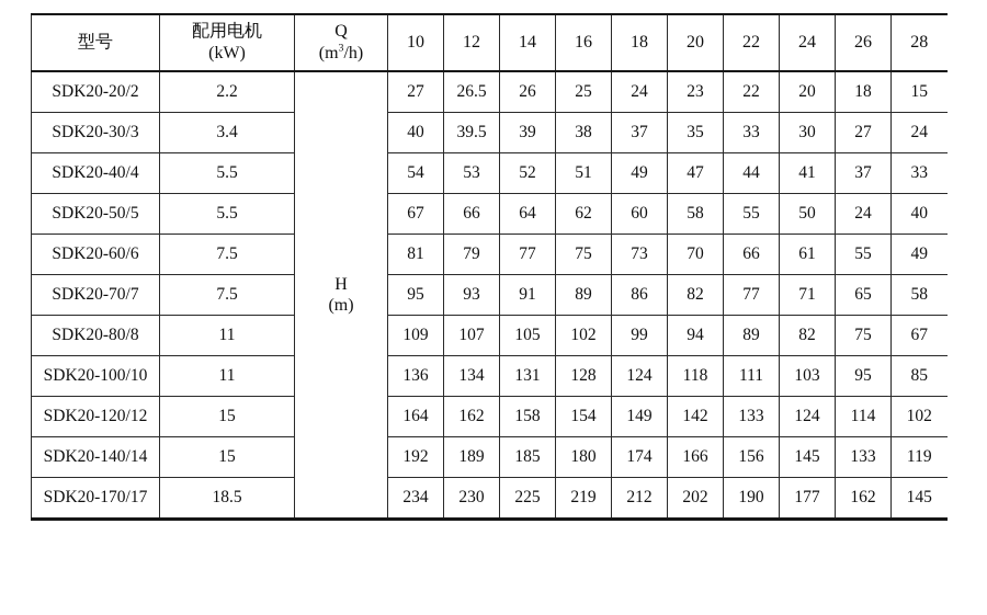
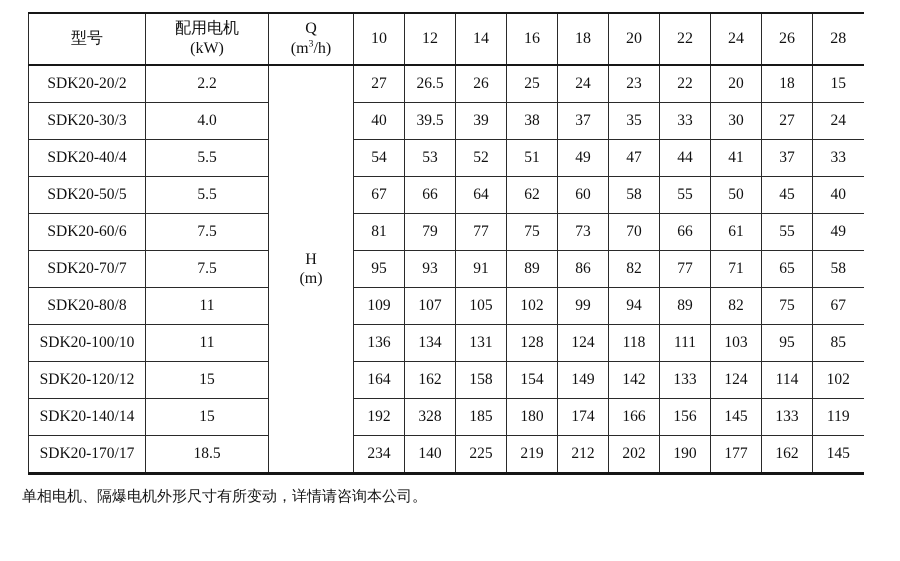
  型号	配用电机 (kW)	Q (m3/h)	10	12	14	16	18	20	22	24	26	28
  SDK20-20/2	2.2	H(m)	27	26.5	26	25	24	23	22	20	18	15
- SDK20-30/3	3.4	40	39.5	39	38	37	35	33	30	27	24
+ SDK20-30/3	4.0	40	39.5	39	38	37	35	33	30	27	24
  SDK20-40/4	5.5	54	53	52	51	49	47	44	41	37	33
- SDK20-50/5	5.5	67	66	64	62	60	58	55	50	24	40
+ SDK20-50/5	5.5	67	66	64	62	60	58	55	50	45	40
  SDK20-60/6	7.5	81	79	77	75	73	70	66	61	55	49
  SDK20-70/7	7.5	95	93	91	89	86	82	77	71	65	58
  SDK20-80/8	11	109	107	105	102	99	94	89	82	75	67
  SDK20-100/10	11	136	134	131	128	124	118	111	103	95	85
  SDK20-120/12	15	164	162	158	154	149	142	133	124	114	102
- SDK20-140/14	15	192	189	185	180	174	166	156	145	133	119
+ SDK20-140/14	15	192	328	185	180	174	166	156	145	133	119
- SDK20-170/17	18.5	234	230	225	219	212	202	190	177	162	145
+ SDK20-170/17	18.5	234	140	225	219	212	202	190	177	162	145
+ 单相电机、隔爆电机外形尺寸有所变动，详情请咨询本公司。
